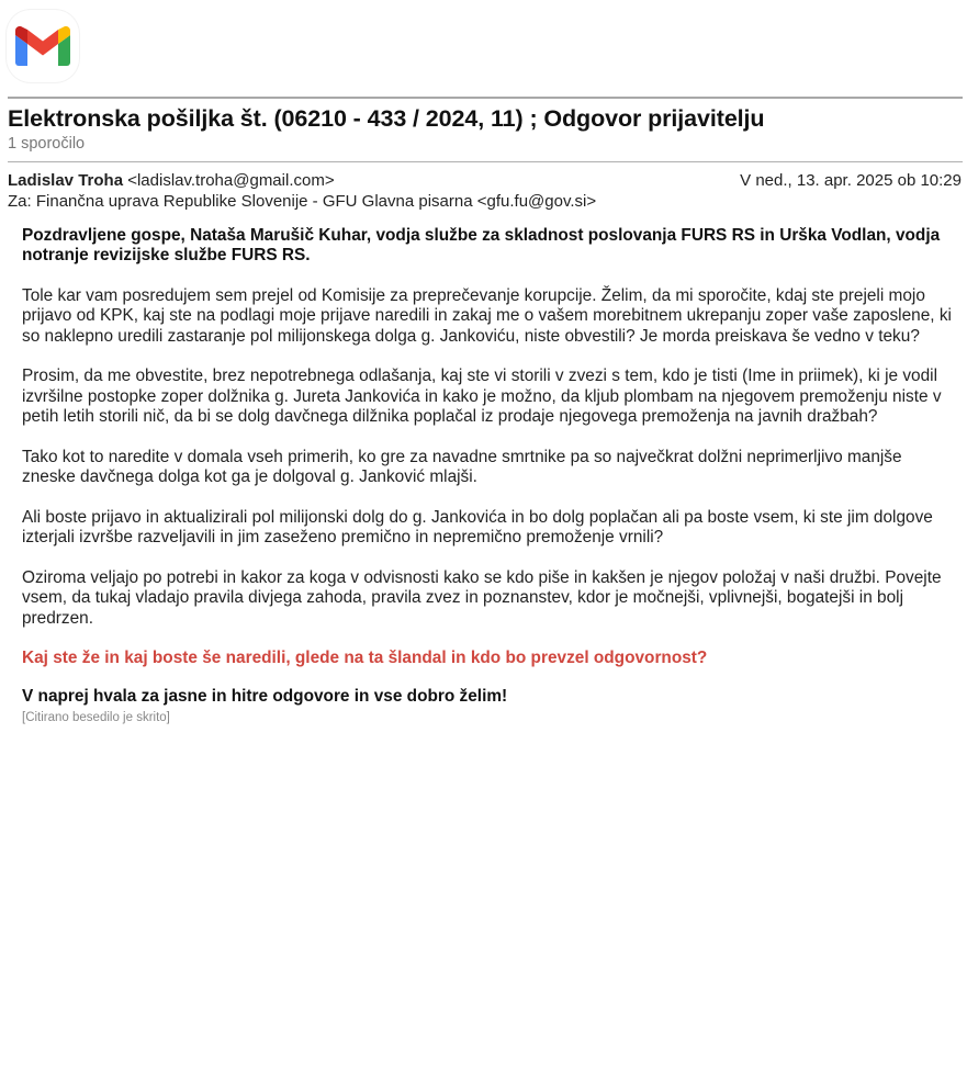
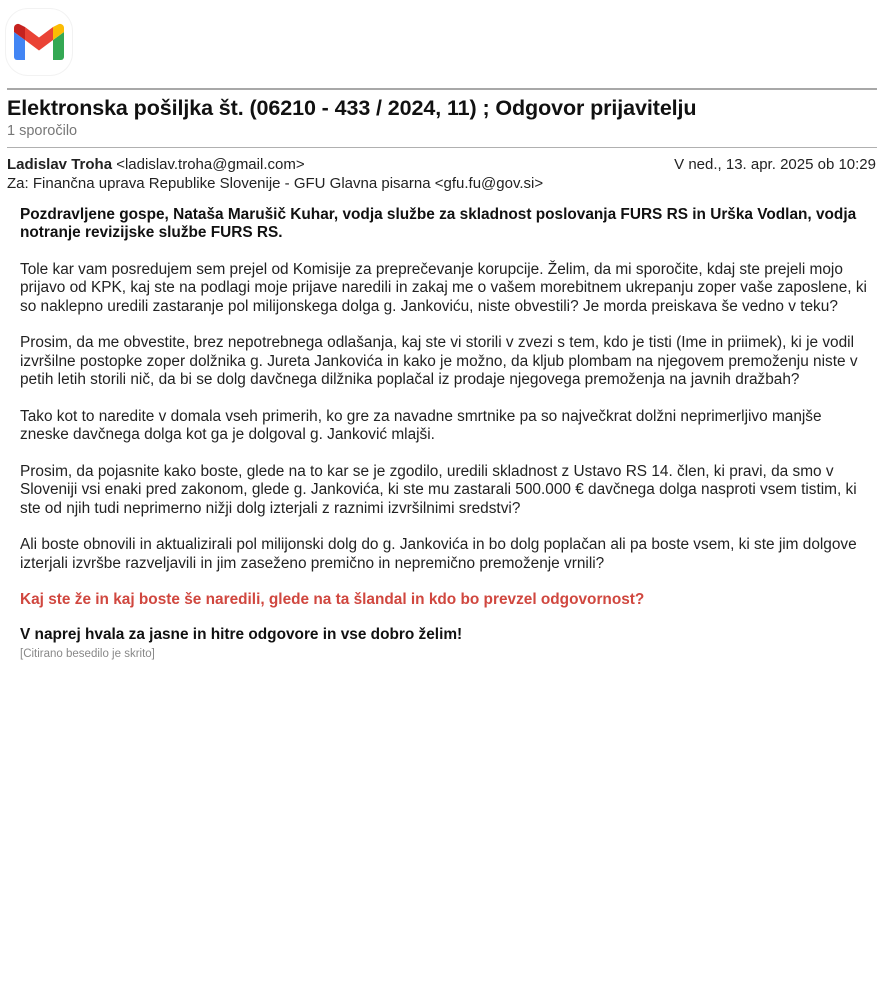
  Elektronska pošiljka št. (06210 - 433 / 2024, 11) ; Odgovor prijavitelju
  1 sporočilo
  Ladislav Troha <ladislav.troha@gmail.com>
  V ned., 13. apr. 2025 ob 10:29
  Za: Finančna uprava Republike Slovenije - GFU Glavna pisarna <gfu.fu@gov.si>
  Pozdravljene gospe, Nataša Marušič Kuhar, vodja službe za skladnost poslovanja FURS RS in Urška Vodlan, vodja notranje revizijske službe FURS RS.
  Tole kar vam posredujem sem prejel od Komisije za preprečevanje korupcije. Želim, da mi sporočite, kdaj ste prejeli mojo prijavo od KPK, kaj ste na podlagi moje prijave naredili in zakaj me o vašem morebitnem ukrepanju zoper vaše zaposlene, ki so naklepno uredili zastaranje pol milijonskega dolga g. Jankoviću, niste obvestili? Je morda preiskava še vedno v teku?
  Prosim, da me obvestite, brez nepotrebnega odlašanja, kaj ste vi storili v zvezi s tem, kdo je tisti (Ime in priimek), ki je vodil izvršilne postopke zoper dolžnika g. Jureta Jankovića in kako je možno, da kljub plombam na njegovem premoženju niste v petih letih storili nič, da bi se dolg davčnega dilžnika poplačal iz prodaje njegovega premoženja na javnih dražbah?
  Tako kot to naredite v domala vseh primerih, ko gre za navadne smrtnike pa so največkrat dolžni neprimerljivo manjše zneske davčnega dolga kot ga je dolgoval g. Janković mlajši.
+ Prosim, da pojasnite kako boste, glede na to kar se je zgodilo, uredili skladnost z Ustavo RS 14. člen, ki pravi, da smo v Sloveniji vsi enaki pred zakonom, glede g. Jankovića, ki ste mu zastarali 500.000 € davčnega dolga nasproti vsem tistim, ki ste od njih tudi neprimerno nižji dolg izterjali z raznimi izvršilnimi sredstvi?
- Ali boste prijavo in aktualizirali pol milijonski dolg do g. Jankovića in bo dolg poplačan ali pa boste vsem, ki ste jim dolgove izterjali izvršbe razveljavili in jim zaseženo premično in nepremično premoženje vrnili?
+ Ali boste obnovili in aktualizirali pol milijonski dolg do g. Jankovića in bo dolg poplačan ali pa boste vsem, ki ste jim dolgove izterjali izvršbe razveljavili in jim zaseženo premično in nepremično premoženje vrnili?
- Oziroma veljajo po potrebi in kakor za koga v odvisnosti kako se kdo piše in kakšen je njegov položaj v naši družbi. Povejte vsem, da tukaj vladajo pravila divjega zahoda, pravila zvez in poznanstev, kdor je močnejši, vplivnejši, bogatejši in bolj predrzen.
  Kaj ste že in kaj boste še naredili, glede na ta šlandal in kdo bo prevzel odgovornost?
  V naprej hvala za jasne in hitre odgovore in vse dobro želim!
  [Citirano besedilo je skrito]
